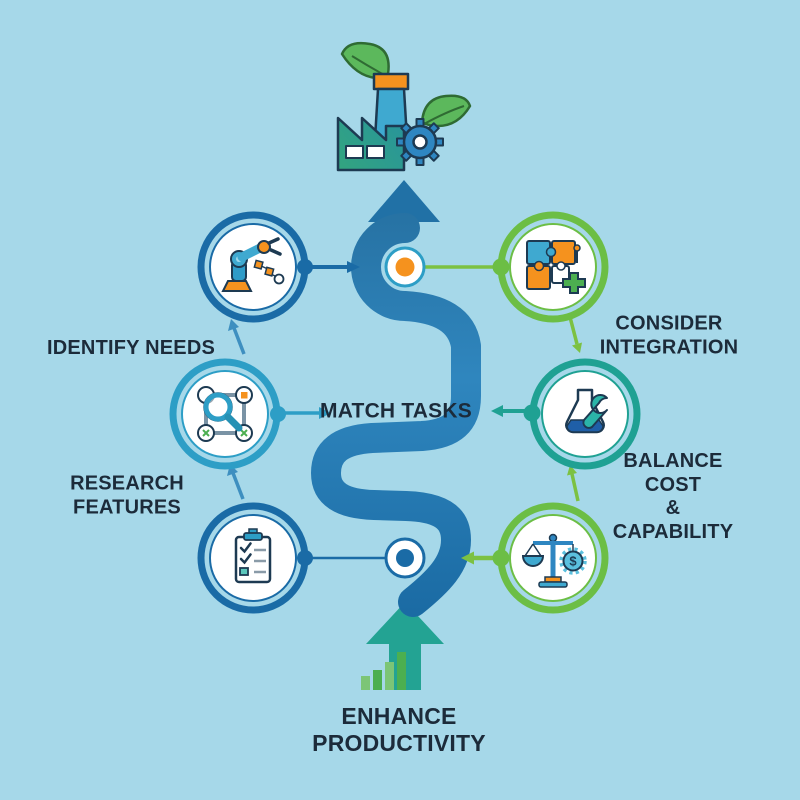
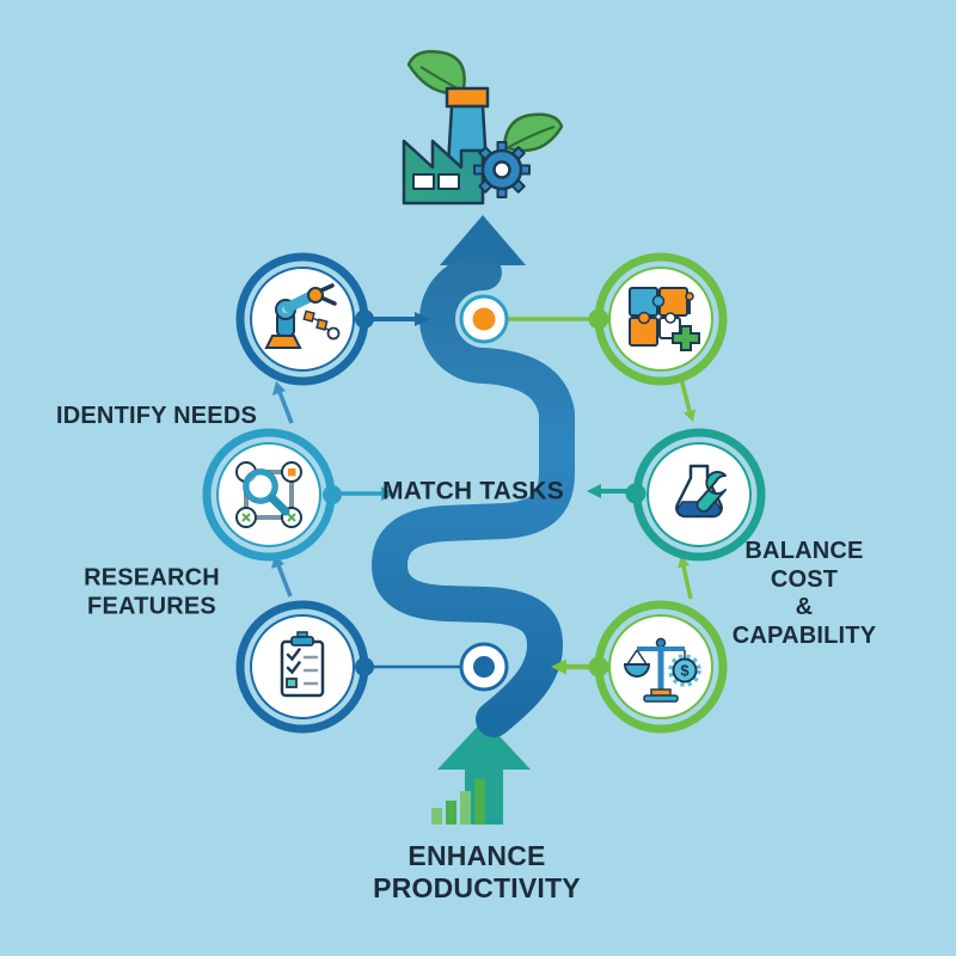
  $
  IDENTIFY NEEDS
  RESEARCH
  FEATURES
- CONSIDER
- INTEGRATION
  BALANCE COST
  & CAPABILITY
  MATCH TASKS
  ENHANCE
  PRODUCTIVITY
